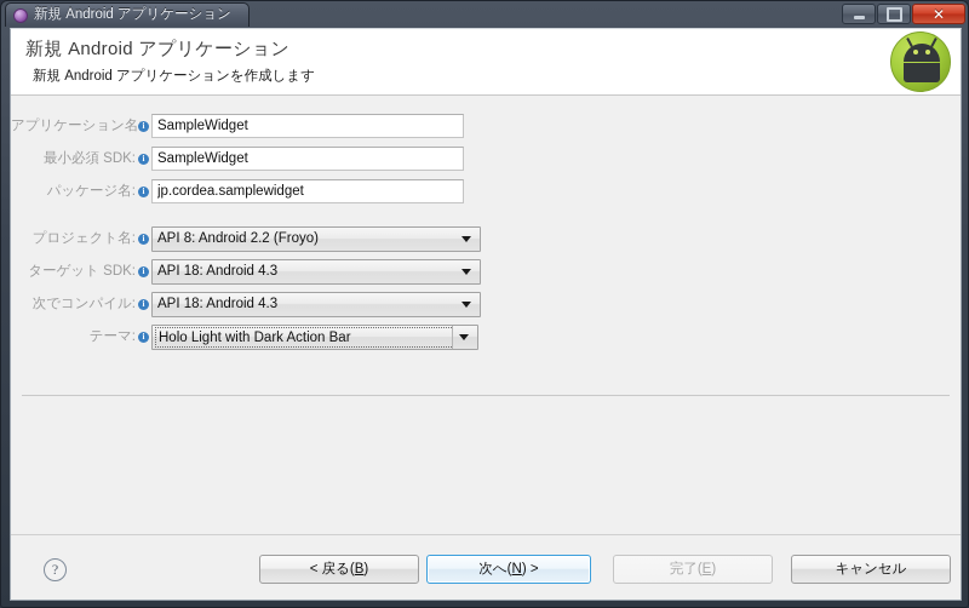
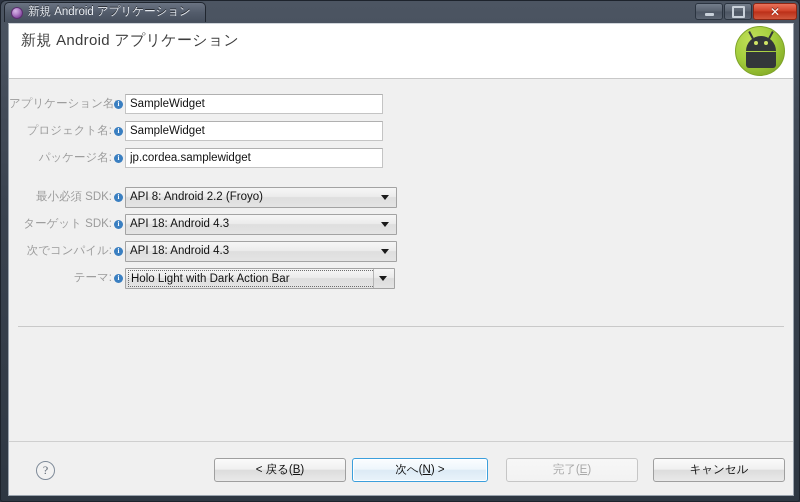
  新規 Android アプリケーション
  ✕
  新規 Android アプリケーション
- 新規 Android アプリケーションを作成します
  アプリケーション名
  i
  SampleWidget
- 最小必須 SDK:
+ プロジェクト名:
  i
  SampleWidget
  パッケージ名:
  i
  jp.cordea.samplewidget
- プロジェクト名:
+ 最小必須 SDK:
  i
  API 8: Android 2.2 (Froyo)
  ターゲット SDK:
  i
  API 18: Android 4.3
  次でコンパイル:
  i
  API 18: Android 4.3
  テーマ:
  i
  Holo Light with Dark Action Bar
  ?
  < 戻る(
  B
  )
  次へ(
  N
  ) >
  完了(
  E
  )
  キャンセル
